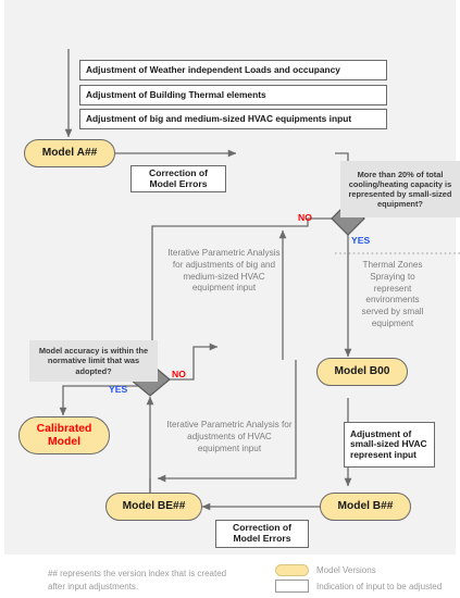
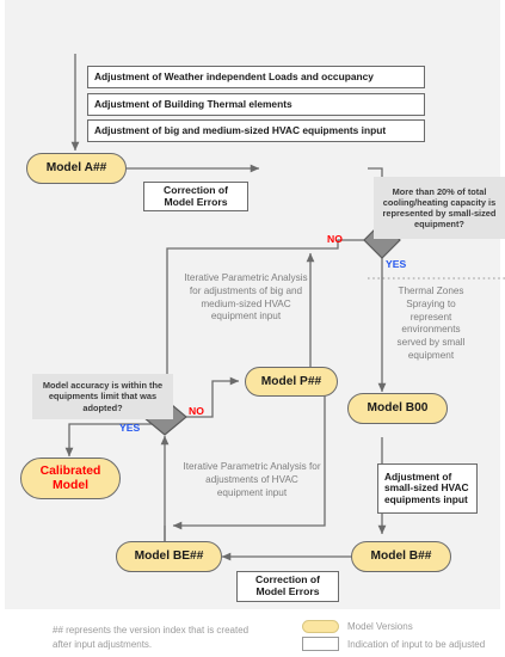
  Adjustment of Weather independent Loads and occupancy
  Adjustment of Building Thermal elements
  Adjustment of big and medium-sized HVAC equipments input
  Model A##
  Correction of
  Model Errors
  More than 20% of total cooling/heating capacity is represented by small-sized equipment?
  NO
  YES
  Iterative Parametric Analysis for adjustments of big and medium-sized HVAC equipment input
  Thermal Zones Spraying to represent environments served by small equipment
+ Model P##
  Model B00
- Model accuracy is within the normative limit that was adopted?
+ Model accuracy is within the equipments limit that was adopted?
  NO
  YES
  Calibrated
  Model
  Iterative Parametric Analysis for adjustments of HVAC equipment input
- Adjustment of small-sized HVAC represent input
+ Adjustment of small-sized HVAC equipments input
  Model BE##
  Model B##
  Correction of
  Model Errors
  ## represents the version index that is created
  after input adjustments.
  Model Versions
  Indication of input to be adjusted
